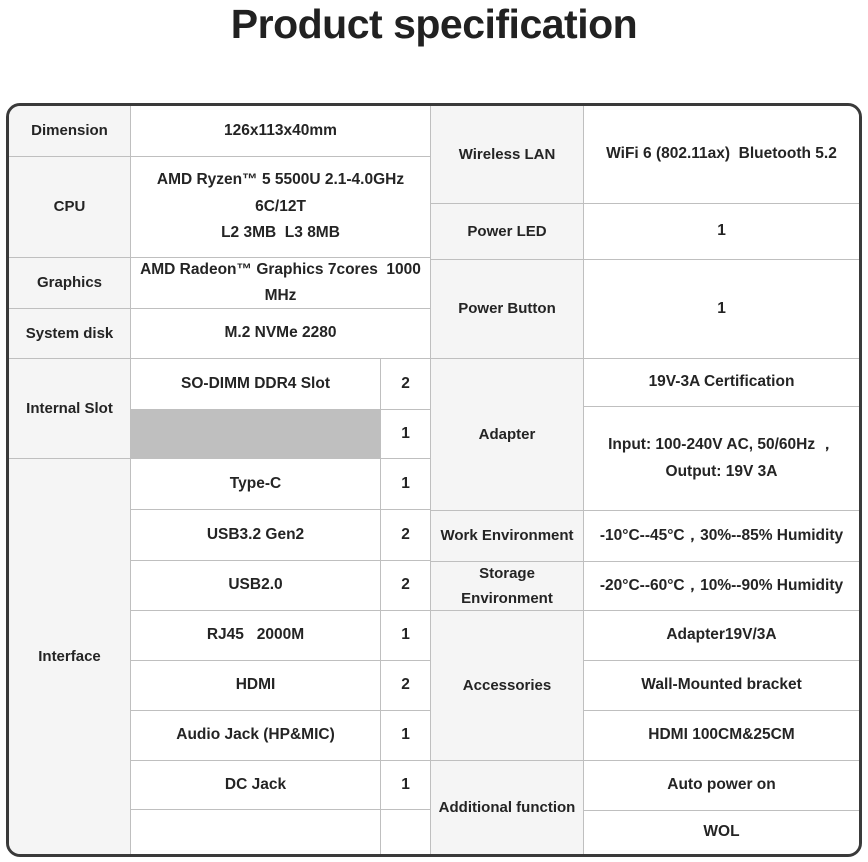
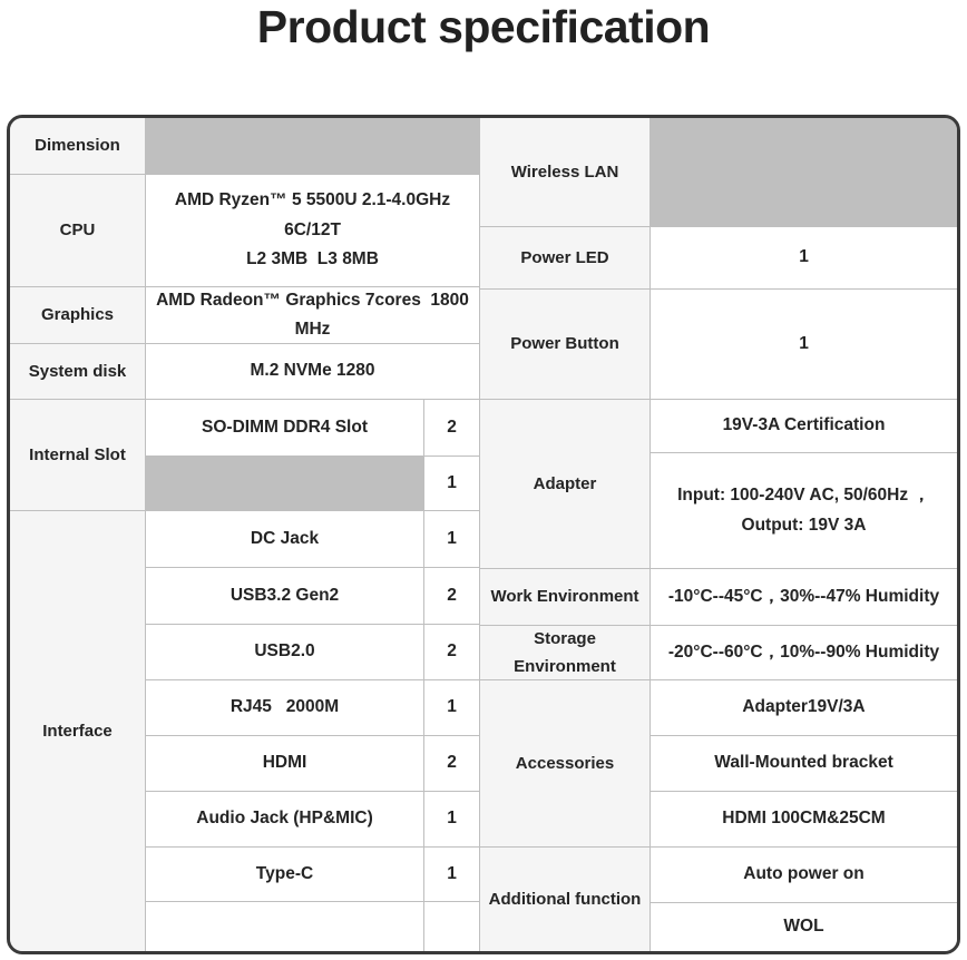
  Product specification
  Dimension
- 126x113x40mm
  CPU
  AMD Ryzen™ 5 5500U 2.1-4.0GHz 6C/12T
  L2 3MB L3 8MB
  Graphics
- AMD Radeon™ Graphics 7cores 1000 MHz
+ AMD Radeon™ Graphics 7cores 1800 MHz
  System disk
- M.2 NVMe 2280
+ M.2 NVMe 1280
  Internal Slot
  SO-DIMM DDR4 Slot
  2
  1
  Interface
- Type-C
+ DC Jack
  1
  USB3.2 Gen2
  2
  USB2.0
  2
  RJ45 2000M
  1
  HDMI
  2
  Audio Jack (HP&MIC)
  1
- DC Jack
+ Type-C
  1
  Wireless LAN
- WiFi 6 (802.11ax) Bluetooth 5.2
  Power LED
  1
  Power Button
  1
  Adapter
  19V-3A Certification
  Input: 100-240V AC, 50/60Hz ，
  Output: 19V 3A
  Work Environment
- -10°C--45°C，30%--85% Humidity
+ -10°C--45°C，30%--47% Humidity
  Storage Environment
  -20°C--60°C，10%--90% Humidity
  Accessories
  Adapter19V/3A
  Wall-Mounted bracket
  HDMI 100CM&25CM
  Additional function
  Auto power on
  WOL
